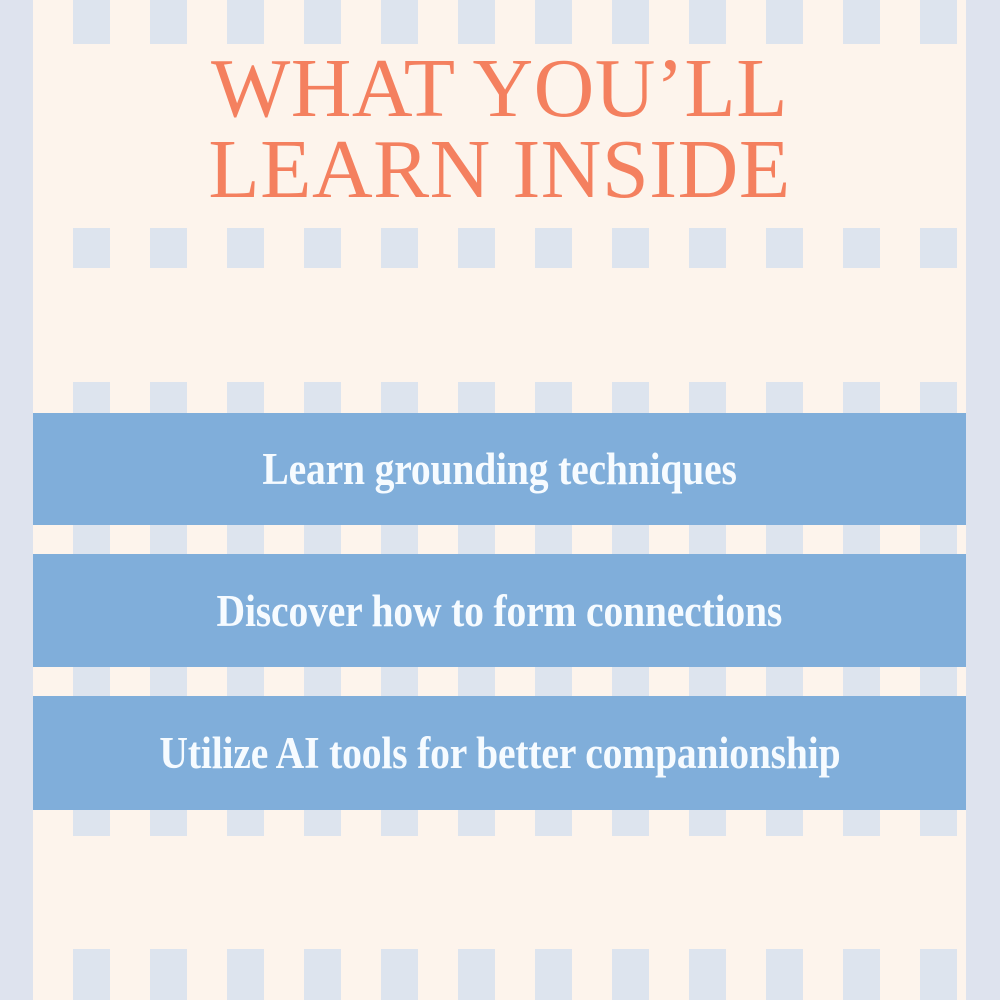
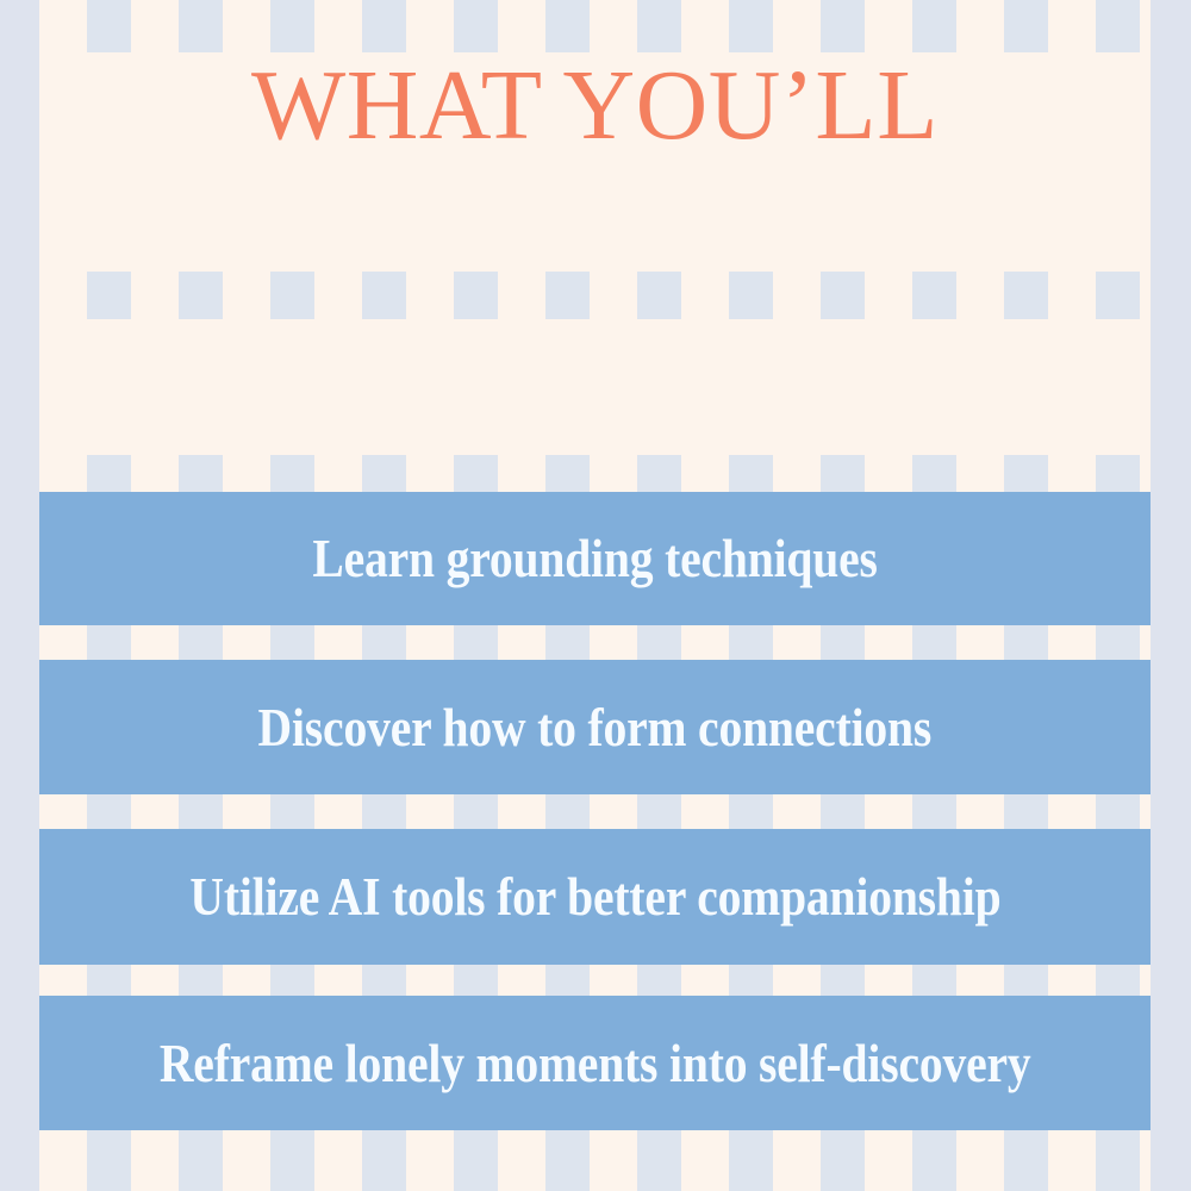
  WHAT YOU’LL
- LEARN INSIDE
  Learn grounding techniques
  Discover how to form connections
  Utilize AI tools for better companionship
+ Reframe lonely moments into self-discovery
